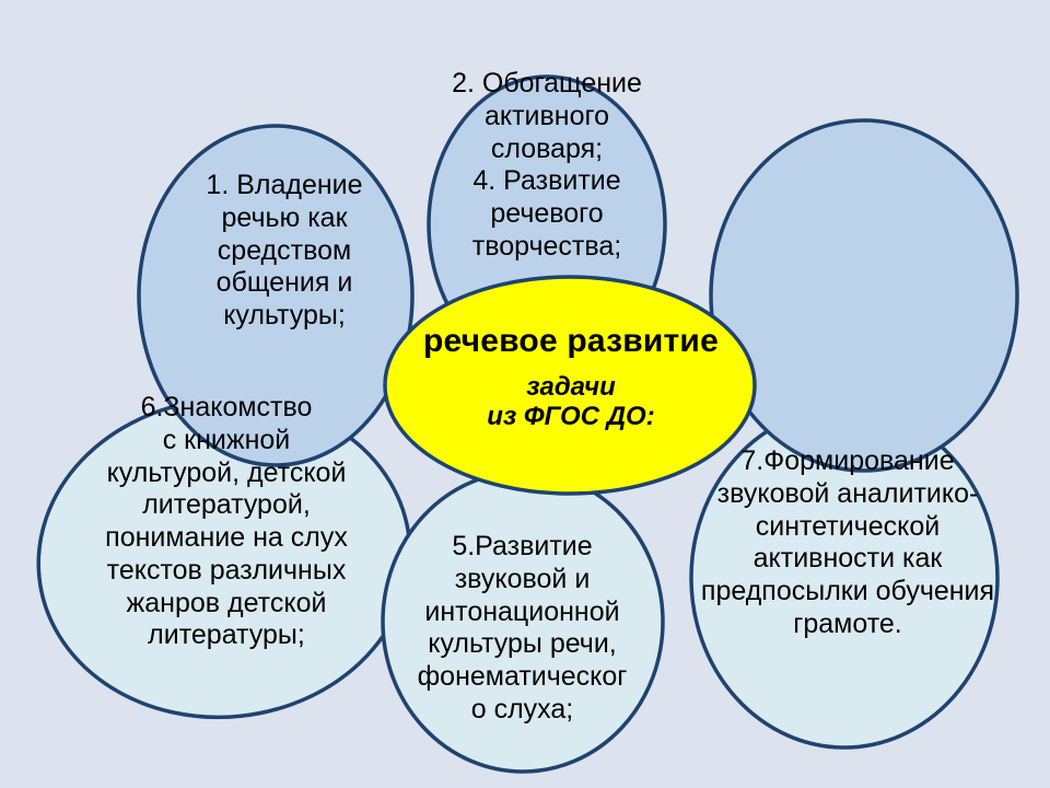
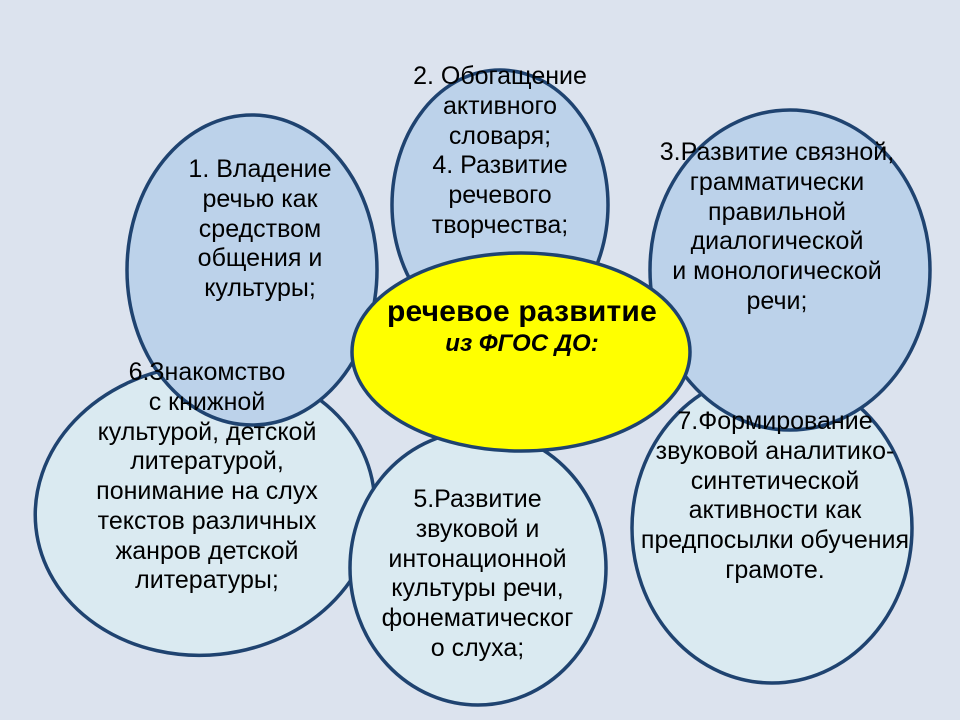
  1. Владение
  речью как
  средством
  общения и
  культуры;
  2. Обогащение
  активного
  словаря;
  4. Развитие
  речевого
  творчества;
+ 3.Развитие связной,
+ грамматически
+ правильной
+ диалогической
+ и монологической
+ речи;
  6.Знакомство
  с книжной
  культурой, детской
  литературой,
  понимание на слух
  текстов различных
  жанров детской
  литературы;
  5.Развитие
  звуковой и
  интонационной
  культуры речи,
  фонематическог
  о слуха;
  7.Формирование
  звуковой аналитико-
  синтетической
  активности как
  предпосылки обучения
  грамоте.
  речевое развитие
- задачи
  из ФГОС ДО:
